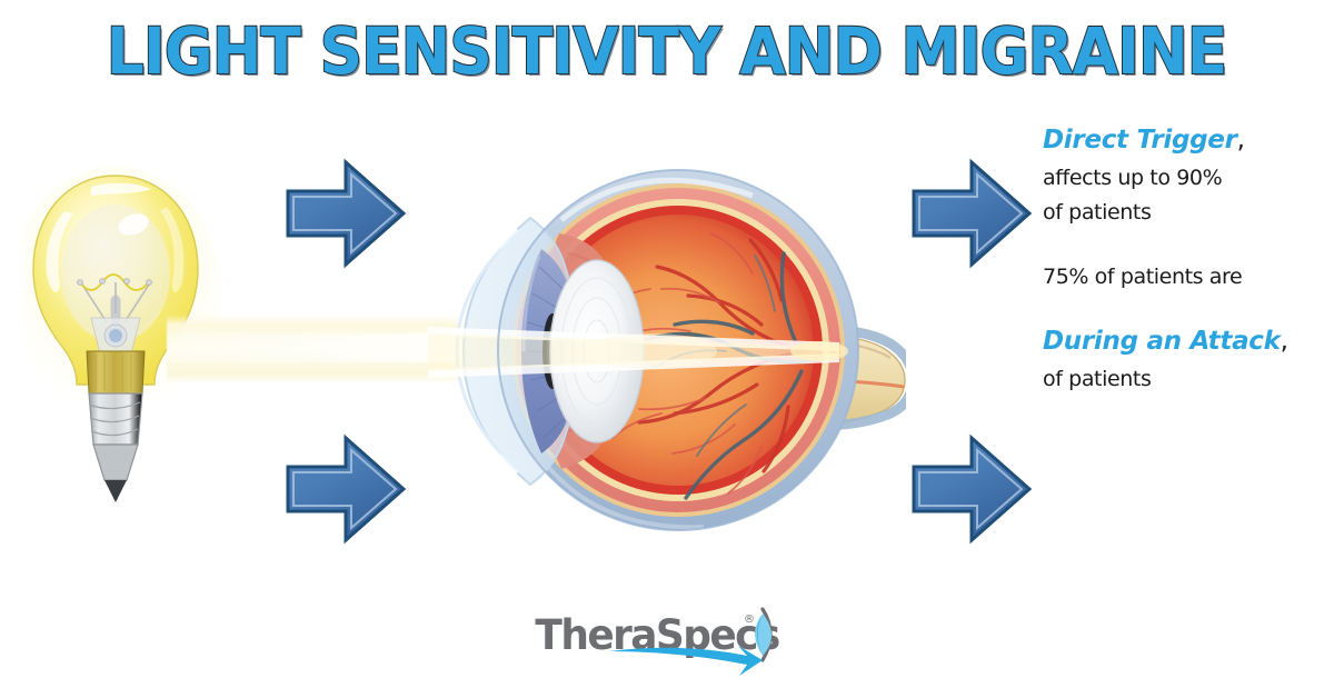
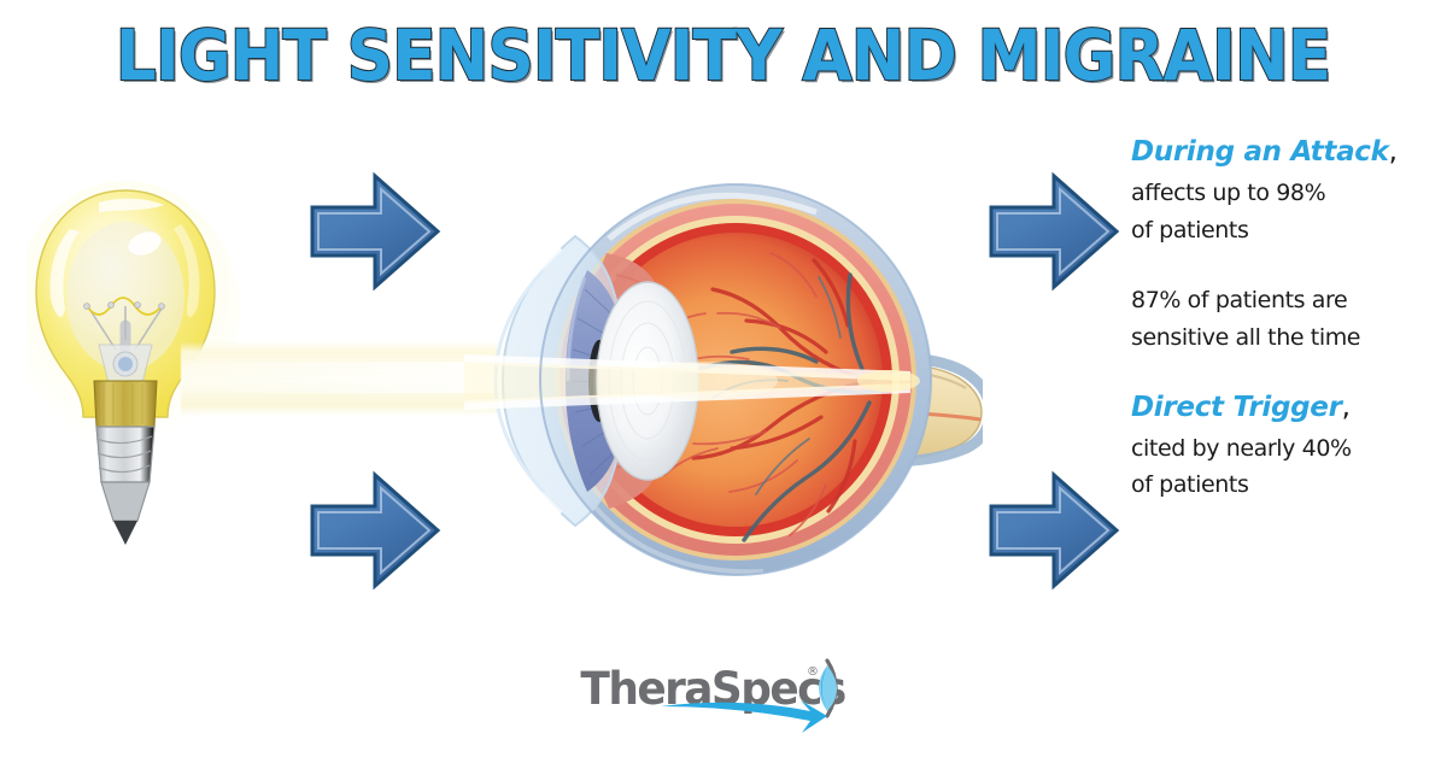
  LIGHT SENSITIVITY AND MIGRAINE
- Direct Trigger,
+ During an Attack,
- affects up to 90%
+ affects up to 98%
  of patients
- 75% of patients are
+ 87% of patients are
+ sensitive all the time
- During an Attack,
+ Direct Trigger,
+ cited by nearly 40%
  of patients
  TheraSpec
  ®
